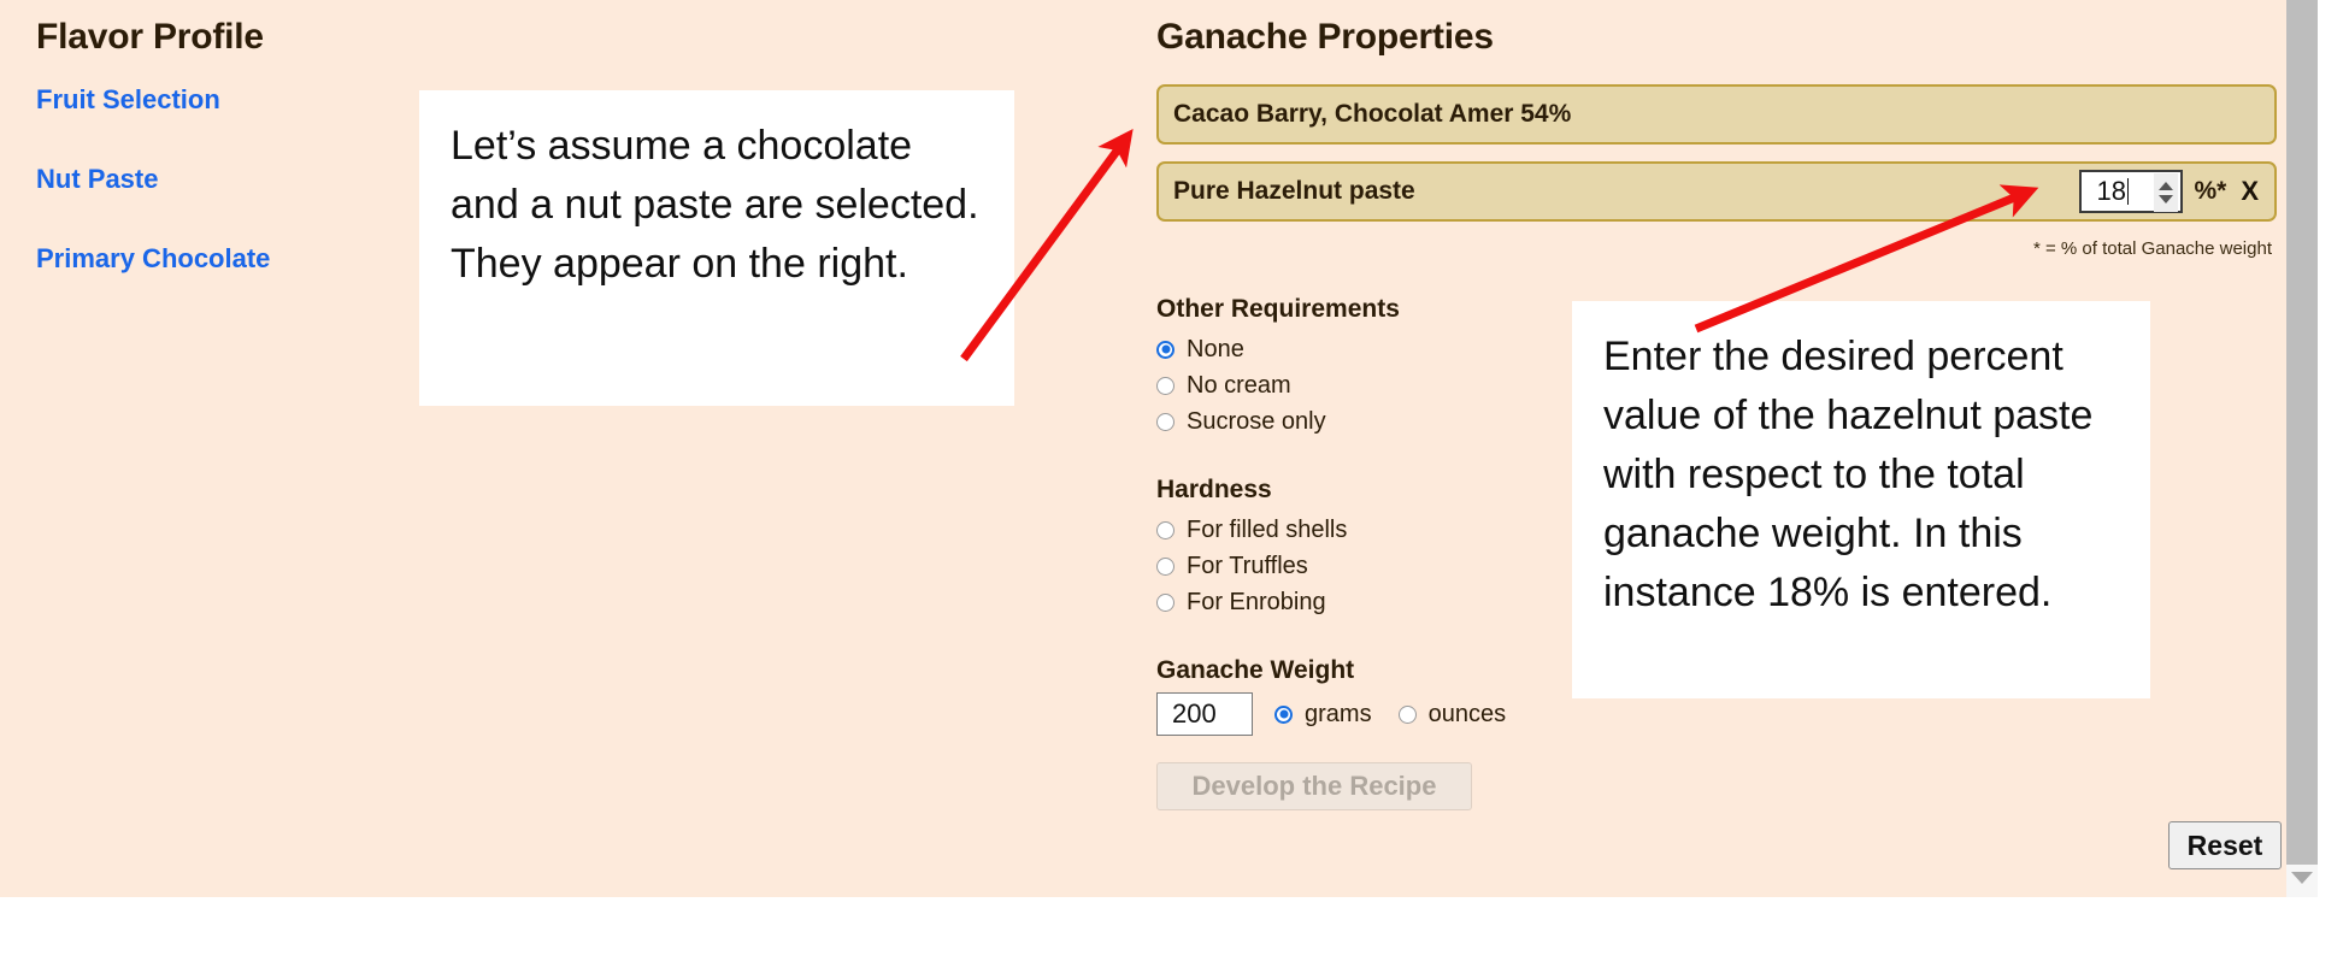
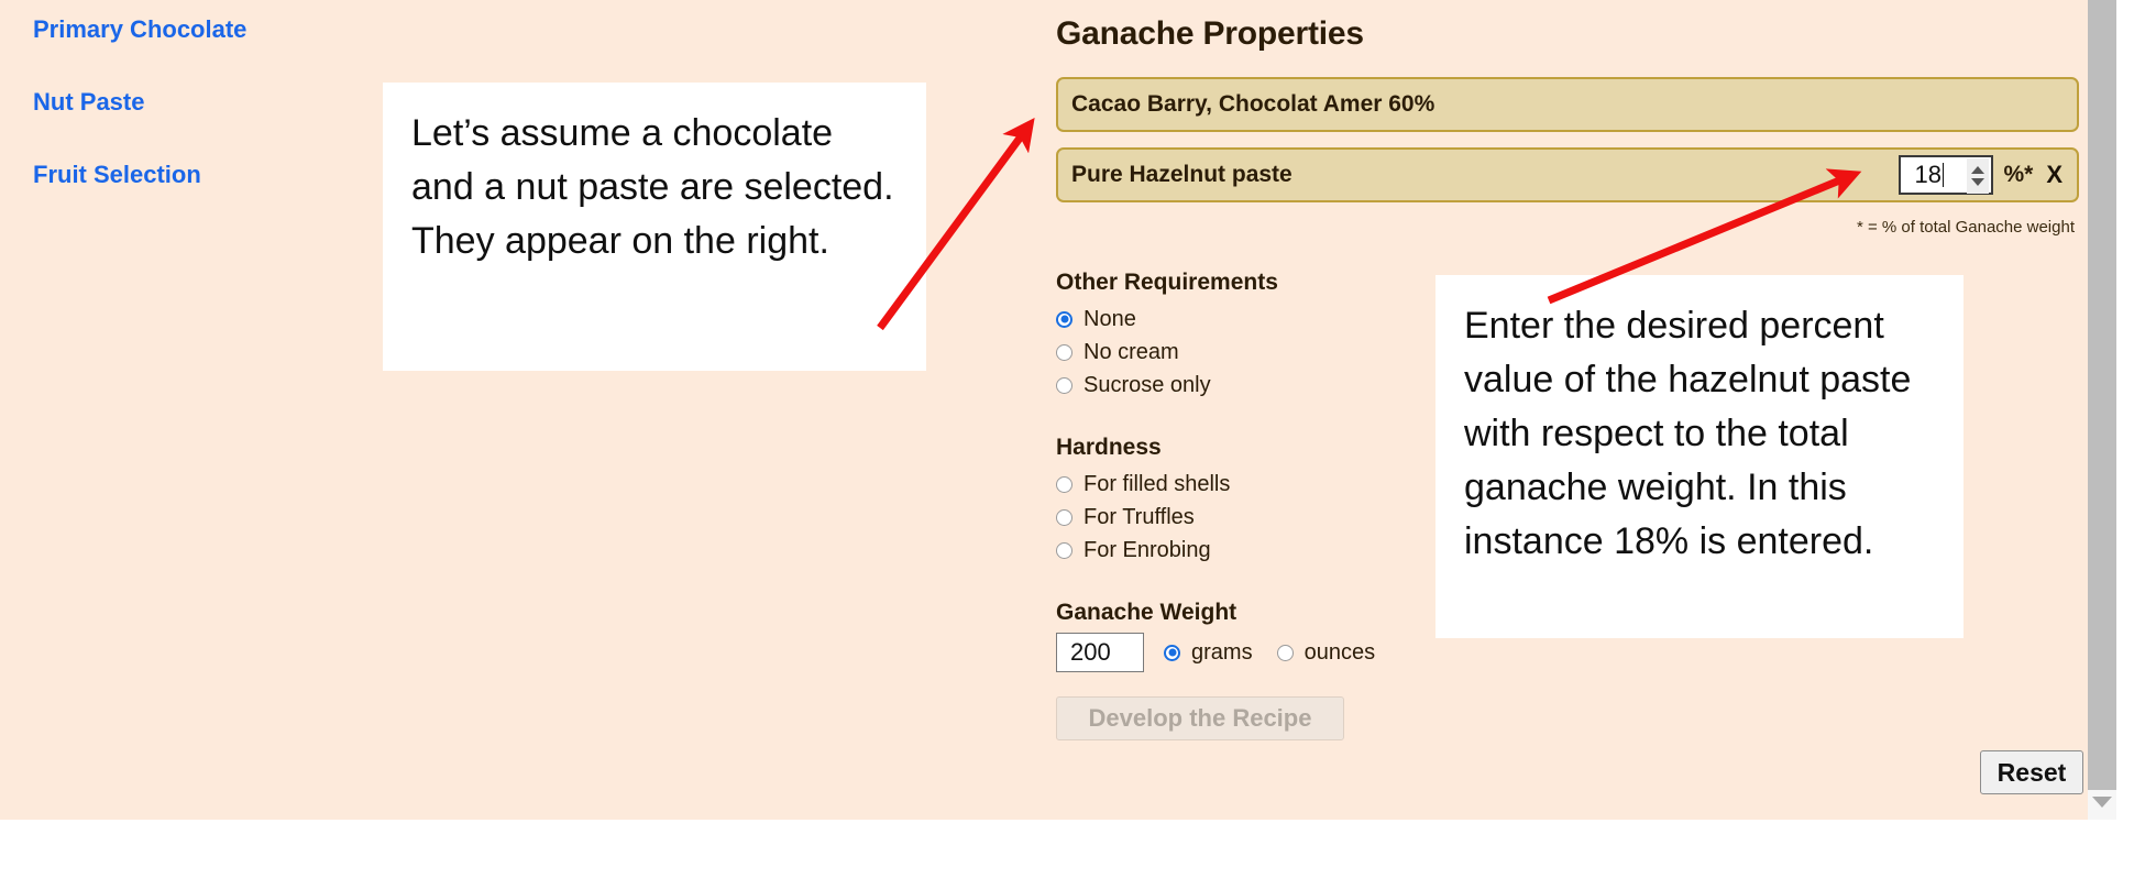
- Flavor Profile
- Fruit Selection
+ Primary Chocolate
  Nut Paste
- Primary Chocolate
+ Fruit Selection
  Ganache Properties
- Cacao Barry, Chocolat Amer 54%
+ Cacao Barry, Chocolat Amer 60%
  Pure Hazelnut paste
  18
  %*
  X
  * = % of total Ganache weight
  Other Requirements
  None
  No cream
  Sucrose only
  Hardness
  For filled shells
  For Truffles
  For Enrobing
  Ganache Weight
  200
  grams
  ounces
  Develop the Recipe
  Reset
  Let’s assume a chocolate and a nut paste are selected. They appear on the right.
  Enter the desired percent value of the hazelnut paste with respect to the total ganache weight. In this instance 18% is entered.
